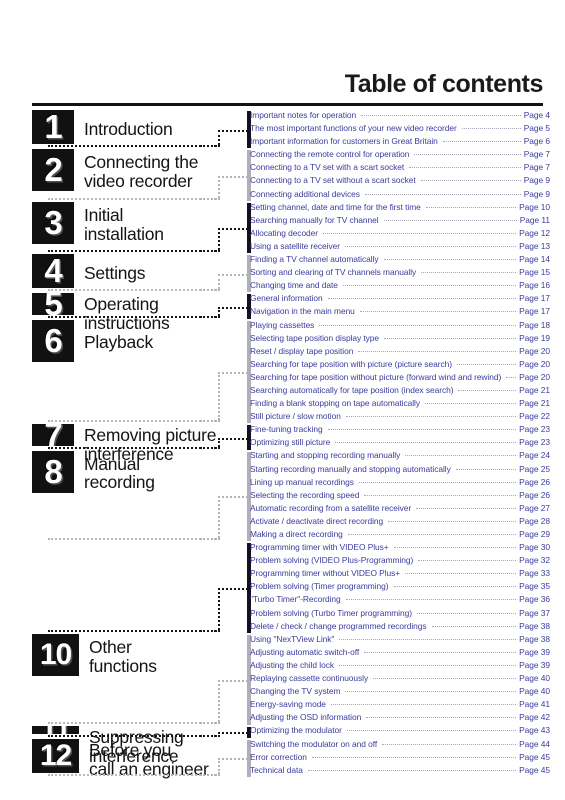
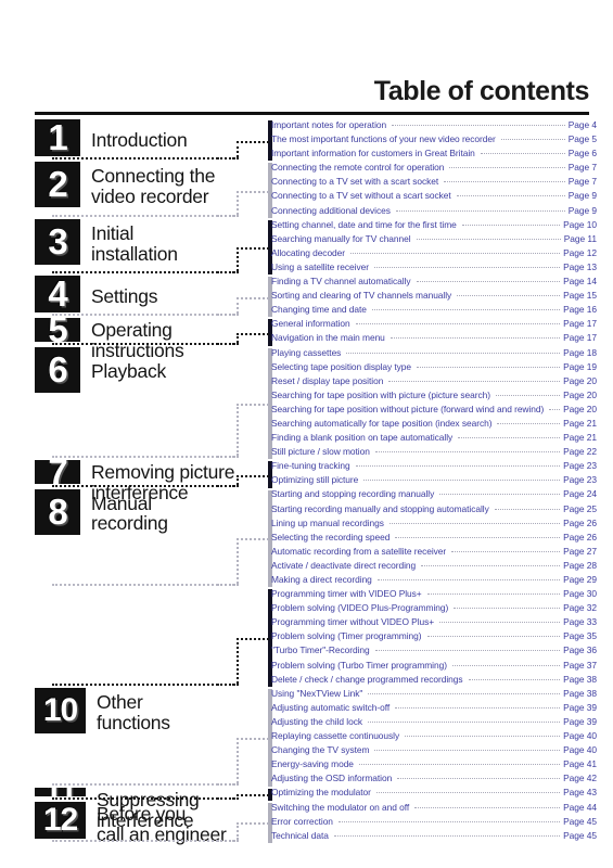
  Table of contents
  1
  Introduction
  2
  Connecting the
  video recorder
  3
  Initial
  installation
  4
  Settings
  5
  Operating
  instructions
  6
  Playback
  7
  Removing picture
  interference
  8
  Manual
  recording
  10
  Other
  functions
  11
  Suppressing
  interference
  12
  Before you
  call an engineer
  Important notes for operation
  Page 4
  The most important functions of your new video recorder
  Page 5
  Important information for customers in Great Britain
  Page 6
  Connecting the remote control for operation
  Page 7
  Connecting to a TV set with a scart socket
  Page 7
  Connecting to a TV set without a scart socket
  Page 9
  Connecting additional devices
  Page 9
  Setting channel, date and time for the first time
  Page 10
  Searching manually for TV channel
  Page 11
  Allocating decoder
  Page 12
  Using a satellite receiver
  Page 13
  Finding a TV channel automatically
  Page 14
  Sorting and clearing of TV channels manually
  Page 15
  Changing time and date
  Page 16
  General information
  Page 17
  Navigation in the main menu
  Page 17
  Playing cassettes
  Page 18
  Selecting tape position display type
  Page 19
  Reset / display tape position
  Page 20
  Searching for tape position with picture (picture search)
  Page 20
  Searching for tape position without picture (forward wind and rewind)
  Page 20
  Searching automatically for tape position (index search)
  Page 21
- Finding a blank stopping on tape automatically
+ Finding a blank position on tape automatically
  Page 21
  Still picture / slow motion
  Page 22
  Fine-tuning tracking
  Page 23
  Optimizing still picture
  Page 23
  Starting and stopping recording manually
  Page 24
  Starting recording manually and stopping automatically
  Page 25
  Lining up manual recordings
  Page 26
  Selecting the recording speed
  Page 26
  Automatic recording from a satellite receiver
  Page 27
  Activate / deactivate direct recording
  Page 28
  Making a direct recording
  Page 29
  Programming timer with VIDEO Plus+
  Page 30
  Problem solving (VIDEO Plus-Programming)
  Page 32
  Programming timer without VIDEO Plus+
  Page 33
  Problem solving (Timer programming)
  Page 35
  "Turbo Timer"-Recording
  Page 36
  Problem solving (Turbo Timer programming)
  Page 37
  Delete / check / change programmed recordings
  Page 38
  Using "NexTView Link"
  Page 38
  Adjusting automatic switch-off
  Page 39
  Adjusting the child lock
  Page 39
  Replaying cassette continuously
  Page 40
  Changing the TV system
  Page 40
  Energy-saving mode
  Page 41
  Adjusting the OSD information
  Page 42
  Optimizing the modulator
  Page 43
  Switching the modulator on and off
  Page 44
  Error correction
  Page 45
  Technical data
  Page 45
